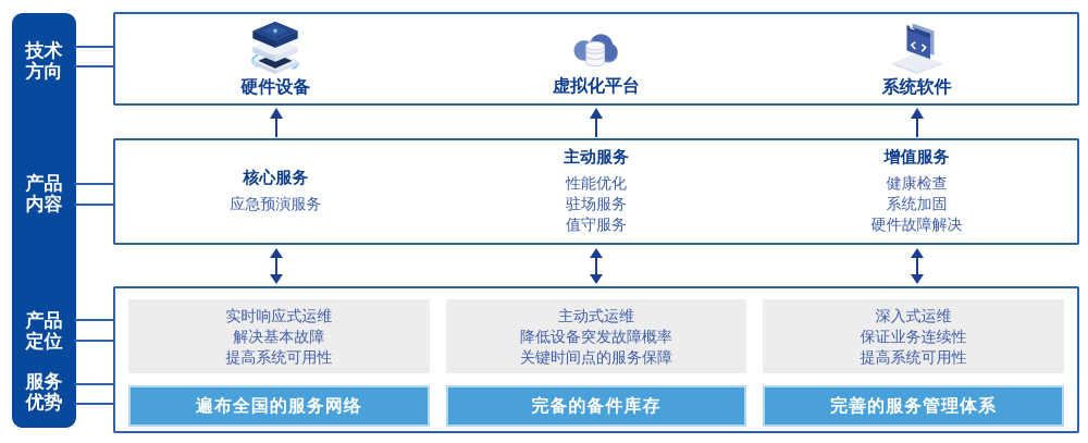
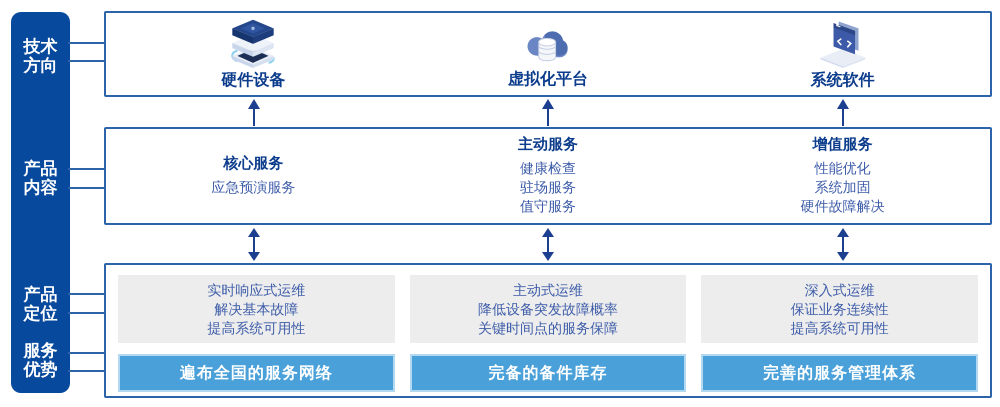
  技术
  方向
  产品
  内容
  产品
  定位
  服务
  优势
  硬件设备
  虚拟化平台
  系统软件
  核心服务
  应急预演服务
  主动服务
- 性能优化
+ 健康检查
  驻场服务
  值守服务
  增值服务
- 健康检查
+ 性能优化
  系统加固
  硬件故障解决
  实时响应式运维
  解决基本故障
  提高系统可用性
  遍布全国的服务网络
  主动式运维
  降低设备突发故障概率
  关键时间点的服务保障
  完备的备件库存
  深入式运维
  保证业务连续性
  提高系统可用性
  完善的服务管理体系
